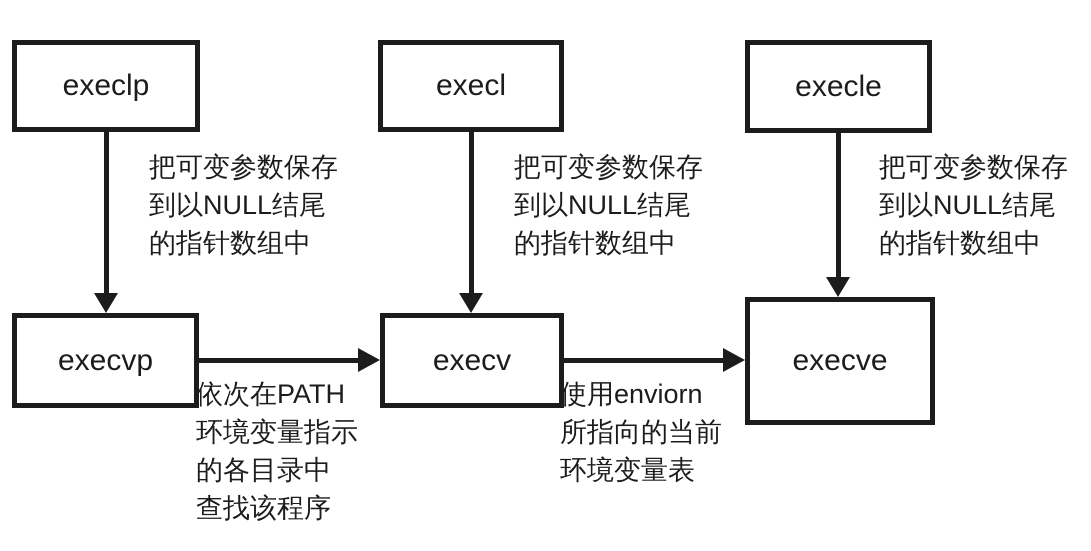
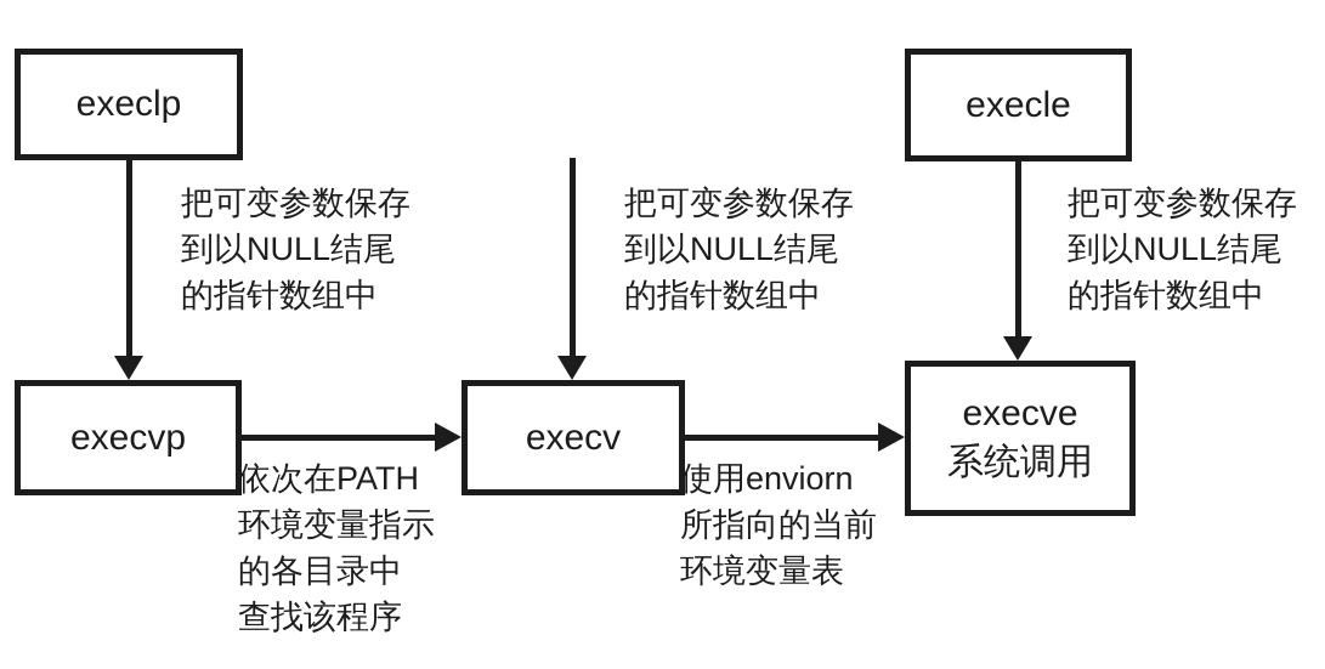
  execlp
- execl
  execle
  execvp
  execv
  execve
+ 系统调用
  把可变参数保存
  到以NULL结尾
  的指针数组中
  把可变参数保存
  到以NULL结尾
  的指针数组中
  把可变参数保存
  到以NULL结尾
  的指针数组中
  依次在PATH
  环境变量指示
  的各目录中
  查找该程序
  使用enviorn
  所指向的当前
  环境变量表
